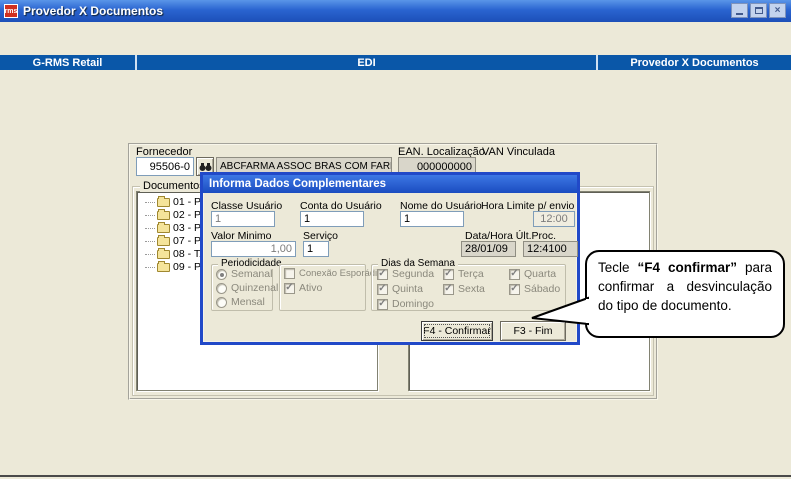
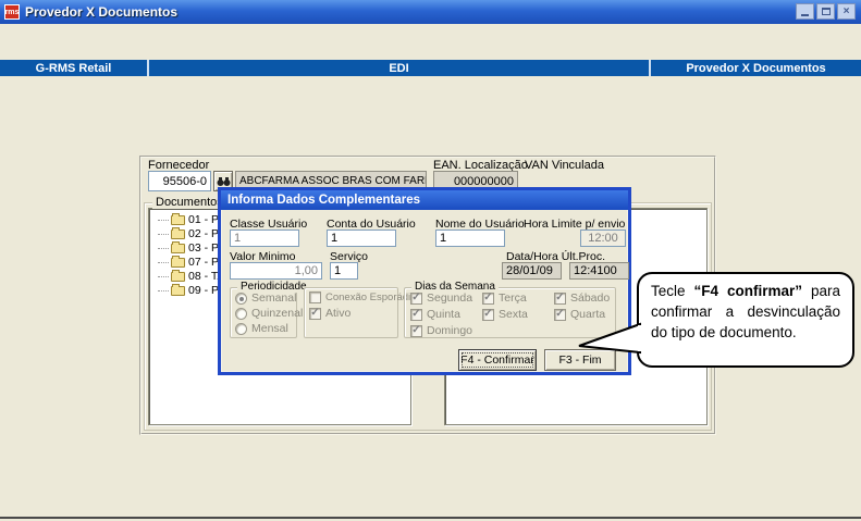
  Provedor X Documentos
  ×
  G-RMS Retail
  EDI
  Provedor X Documentos
  Fornecedor
  95506-0
  ABCFARMA ASSOC BRAS COM FAR
  EAN. Localização
  000000000
  VAN Vinculada
  01 - P
  02 - P
  03 - P
  07 - P
  08 - T
  09 - P
  Informa Dados Complementares
  Classe Usuário
  Conta do Usuário
  Nome do Usuário
  Hora Limite p/ envio
  1
  1
  1
  12:00
  Valor Minimo
  Serviço
  Data/Hora Últ.Proc.
  1,00
  1
  28/01/09
  12:4100
  Periodicidade
  Semanal
  Quinzenal
  Mensal
  Conexão Esporád
  Ativo
  Dias da Semana
  Segunda
  Terça
- Quarta
+ Sábado
  Quinta
  Sexta
- Sábado
+ Quarta
  Domingo
  F4 - Confirmar
  F3 - Fim
  Tecle “F4 confirmar” para confirmar a desvinculação do tipo de documento.
